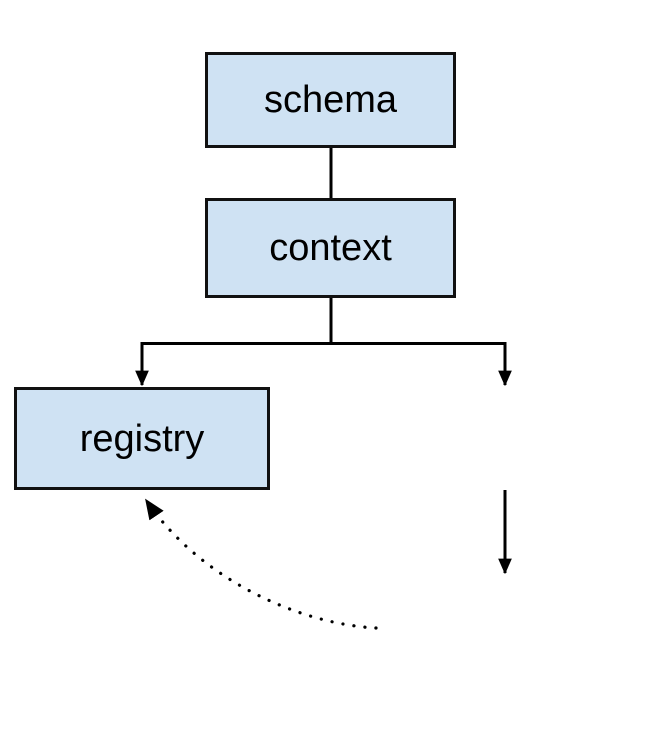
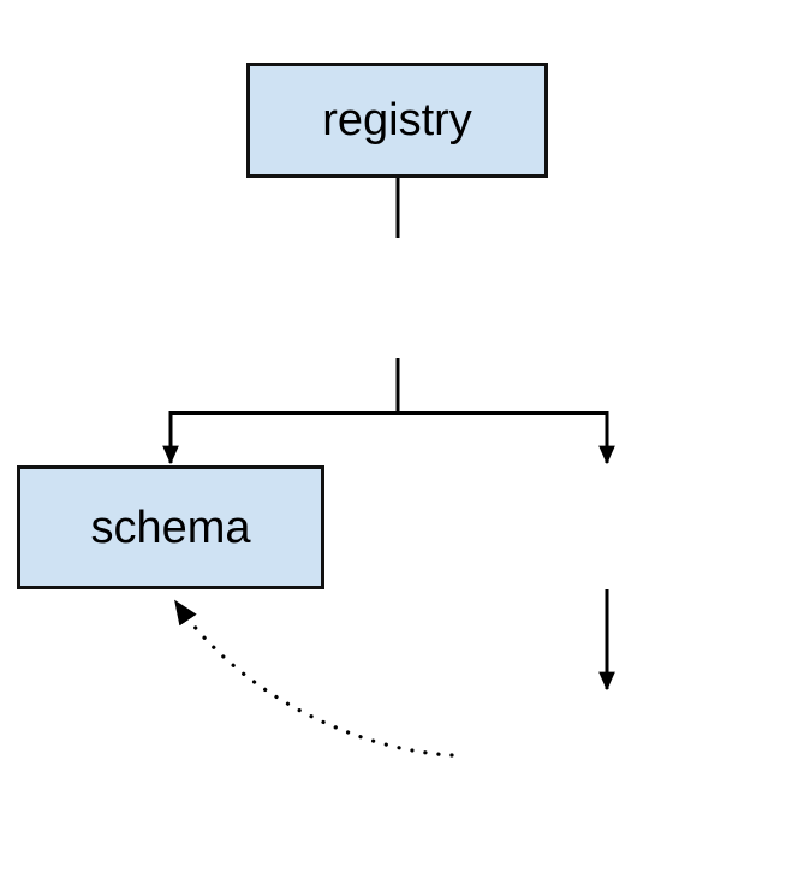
- schema
+ registry
- context
- registry
+ schema
